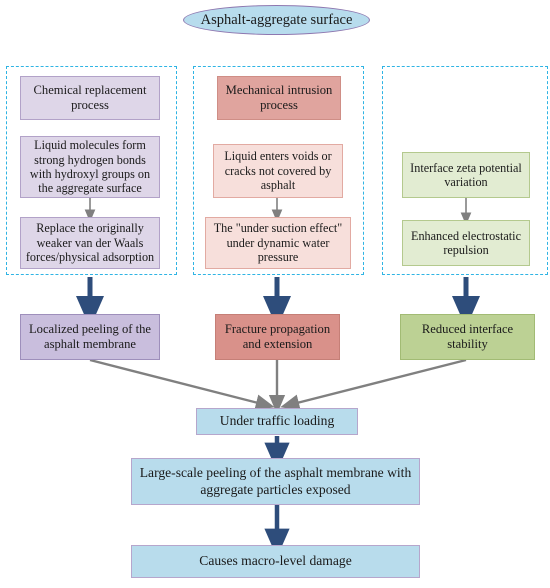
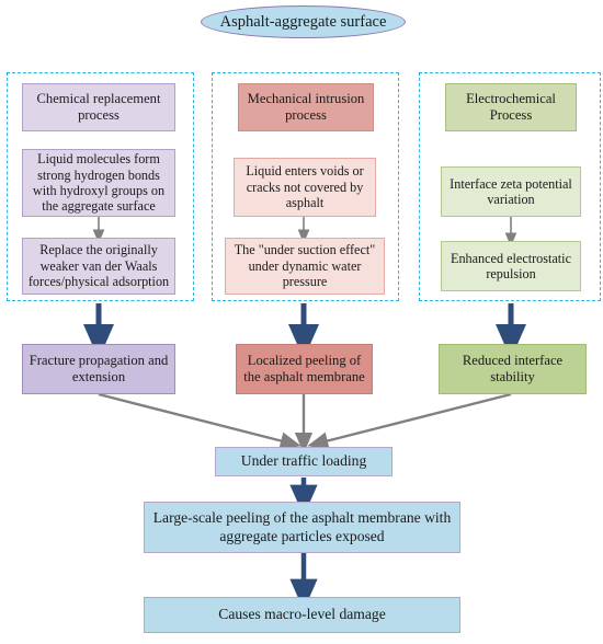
  Asphalt-aggregate surface
  Chemical replacement process
  Liquid molecules form strong hydrogen bonds with hydroxyl groups on the aggregate surface
  Replace the originally weaker van der Waals forces/physical adsorption
- Localized peeling of the asphalt membrane
+ Fracture propagation and extension
  Mechanical intrusion process
  Liquid enters voids or cracks not covered by asphalt
  The "under suction effect" under dynamic water pressure
- Fracture propagation and extension
+ Localized peeling of the asphalt membrane
+ Electrochemical Process
  Interface zeta potential variation
  Enhanced electrostatic repulsion
  Reduced interface stability
  Under traffic loading
  Large-scale peeling of the asphalt membrane with aggregate particles exposed
  Causes macro-level damage
